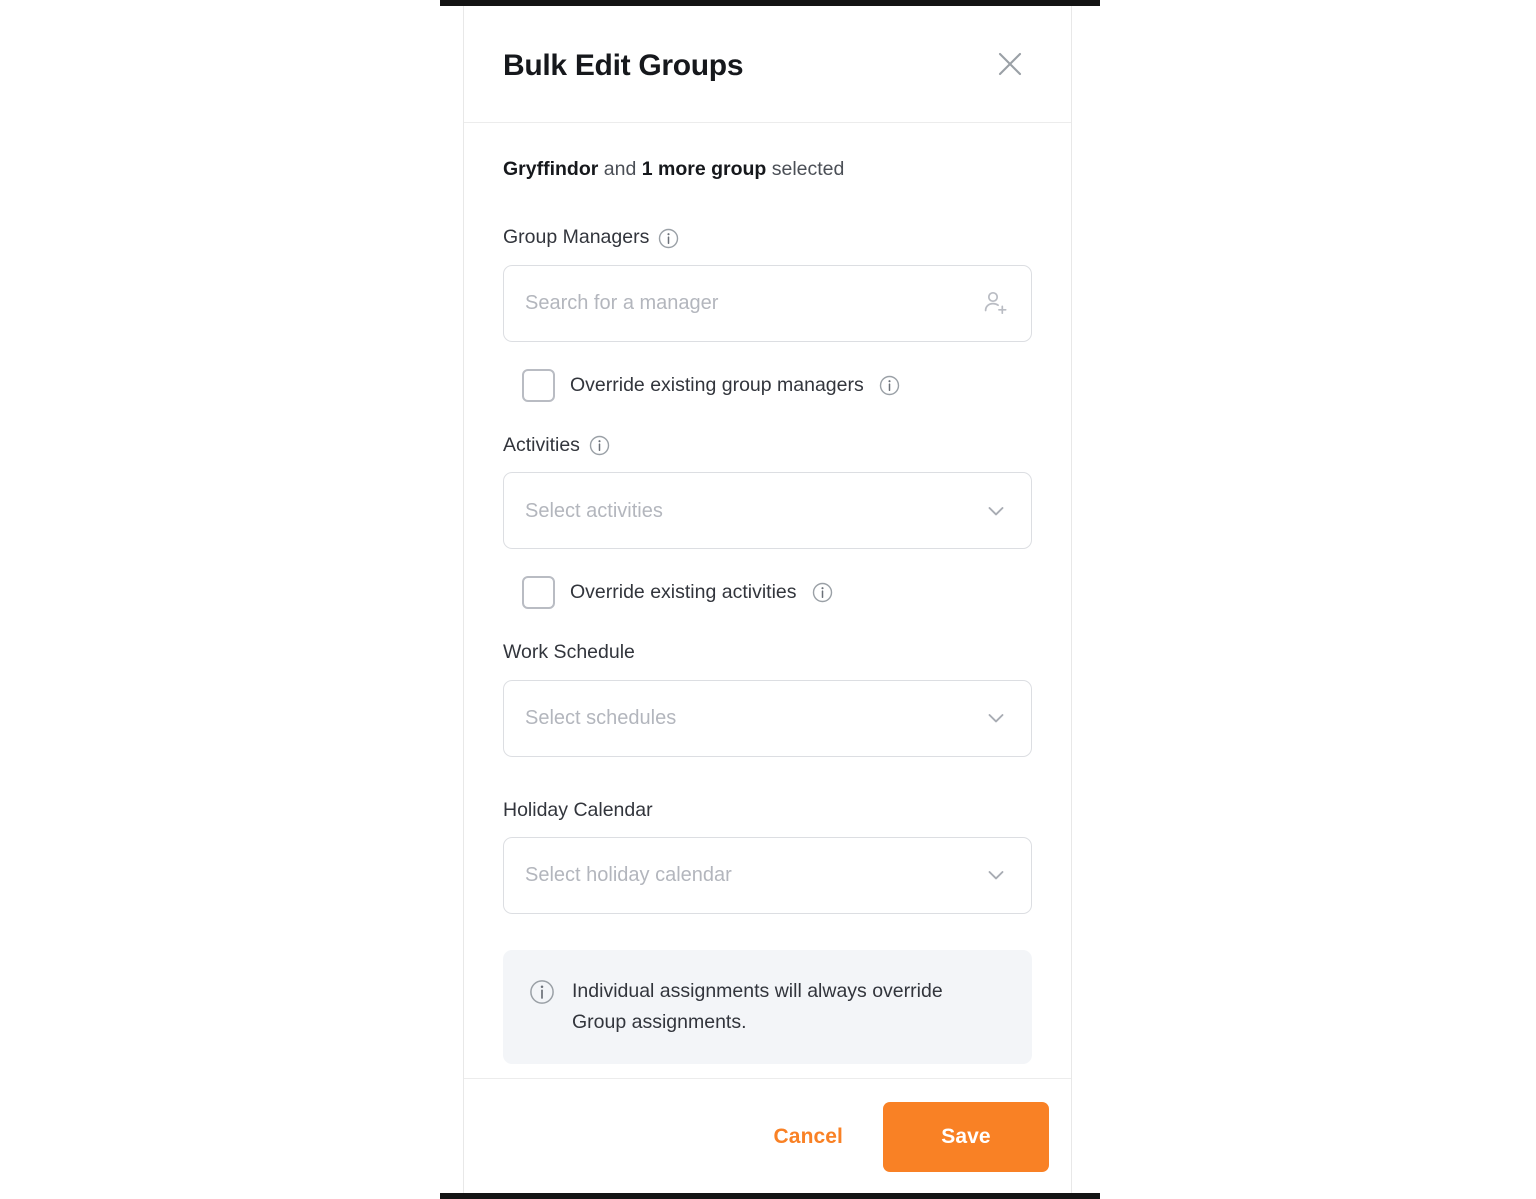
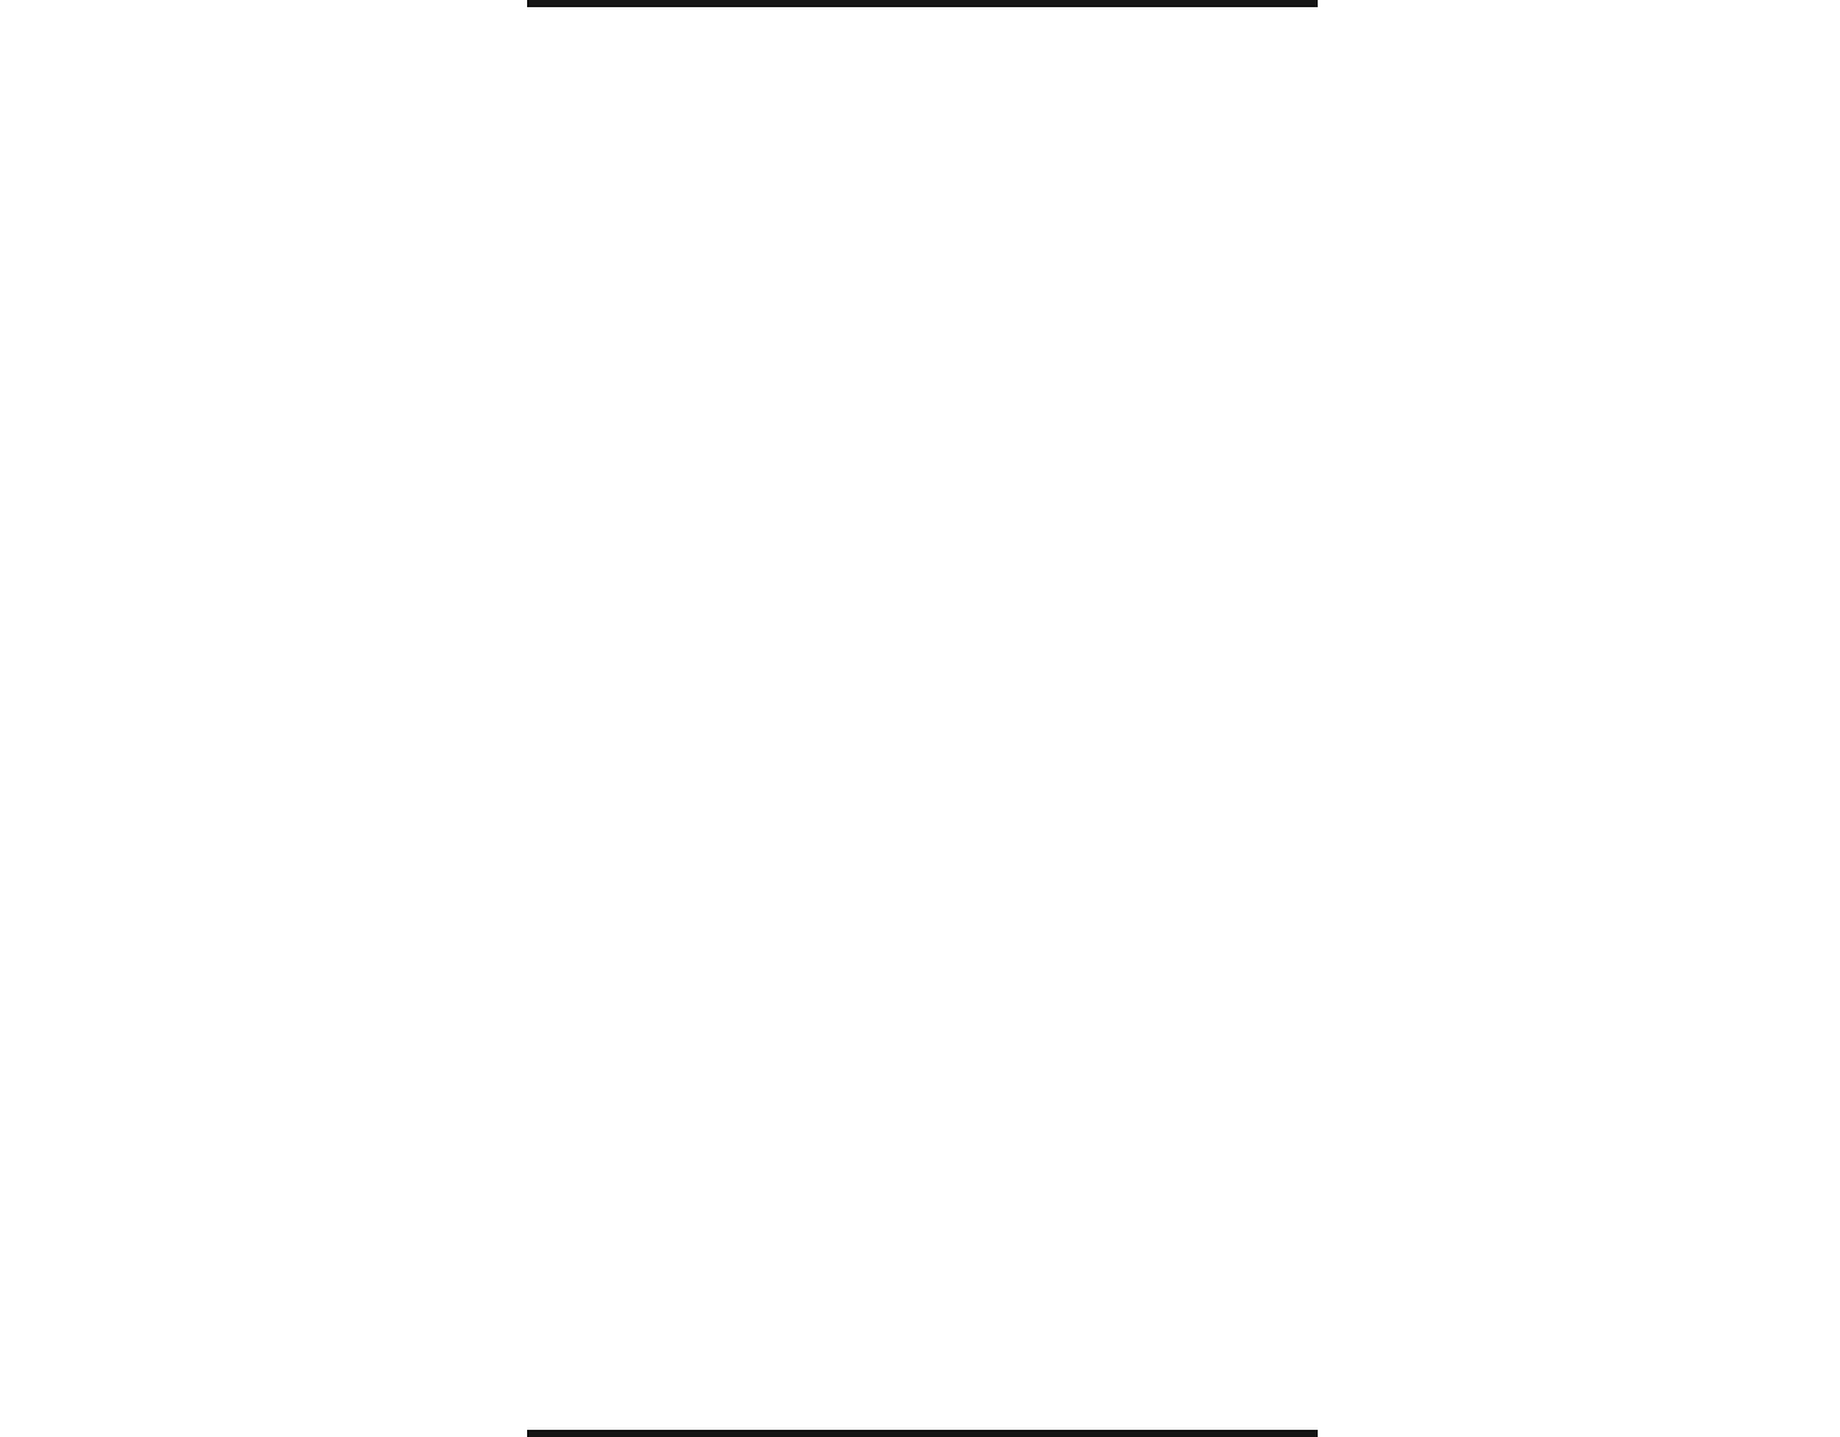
- Bulk Edit Groups
- Gryffindor and 1 more group selected
- Group Managers
- Search for a manager
- Override existing group managers
- Activities
- Select activities
- Override existing activities
- Work Schedule
- Select schedules
- Holiday Calendar
- Select holiday calendar
- Individual assignments will always override Group assignments.
- Cancel
- Save
